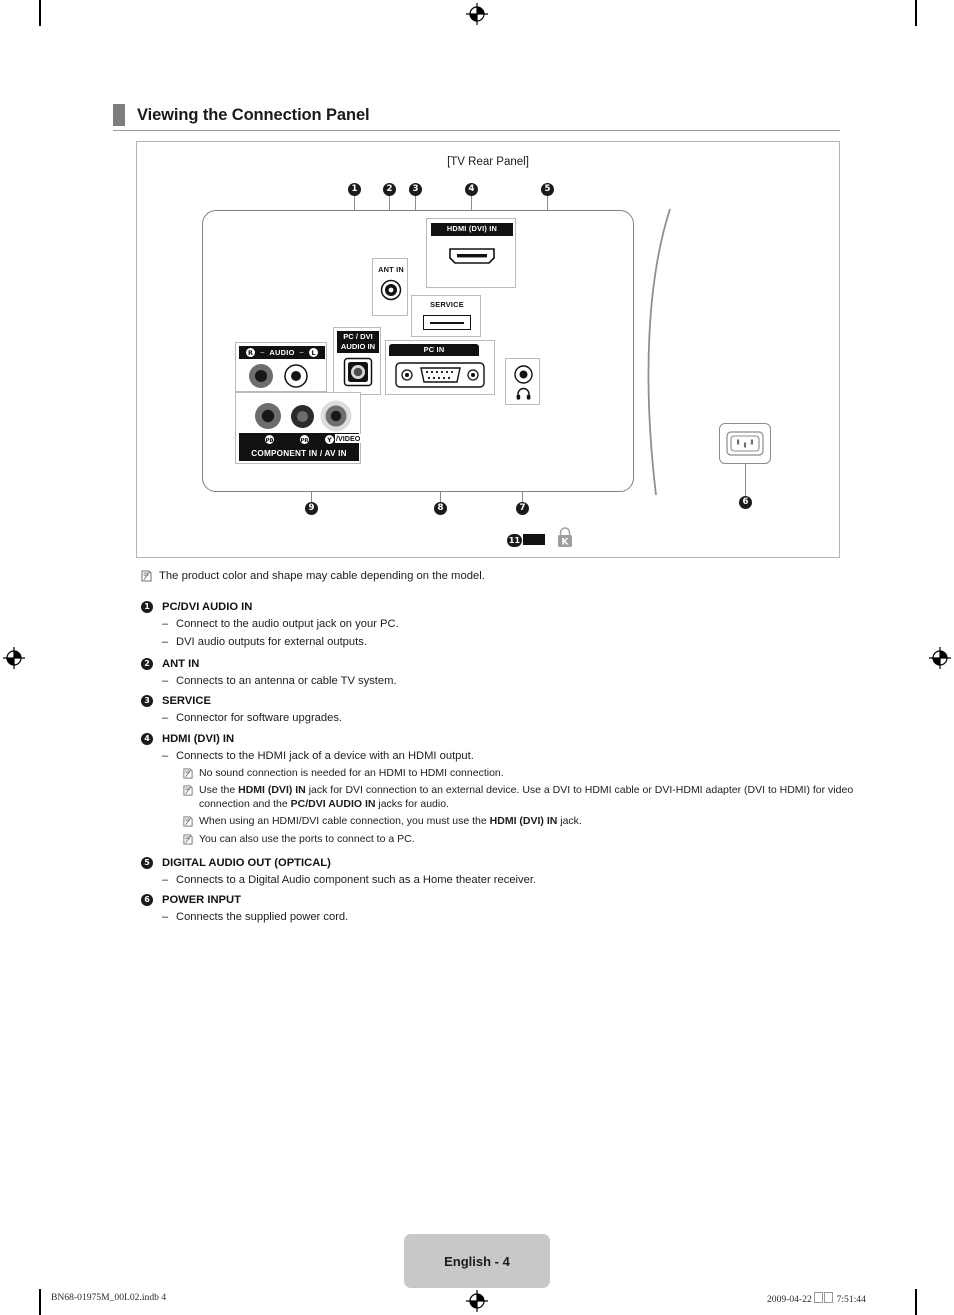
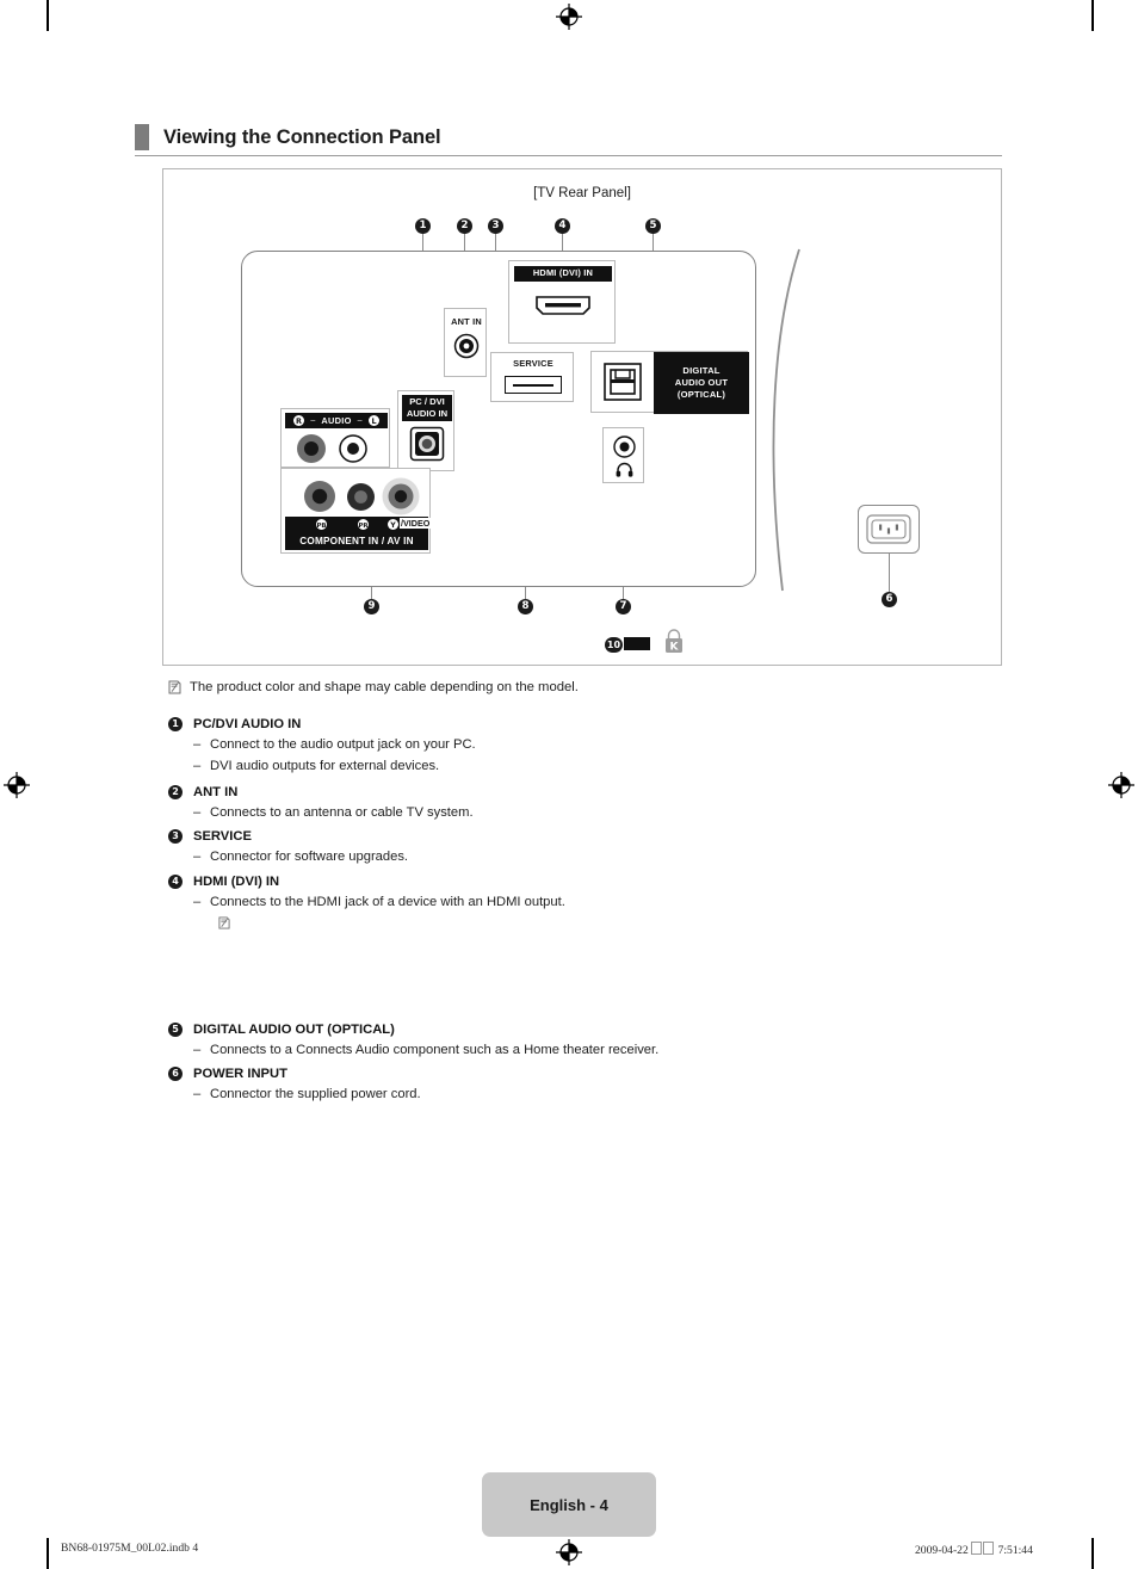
  Viewing the Connection Panel
  [TV Rear Panel]
  1
  2
  3
  4
  5
  6
  7
  8
  9
- 11
+ 10
  K
  HDMI (DVI) IN
  ANT IN
  SERVICE
+ DIGITAL
+ AUDIO OUT
+ (OPTICAL)
  PC / DVI
  AUDIO IN
- PC IN
  R
  AUDIO
  L
  /VIDEO
  COMPONENT IN / AV IN
  The product color and shape may cable depending on the model.
  1
  PC/DVI AUDIO IN
  –
  Connect to the audio output jack on your PC.
  –
- DVI audio outputs for external outputs.
+ DVI audio outputs for external devices.
  2
  ANT IN
  –
  Connects to an antenna or cable TV system.
  3
  SERVICE
  –
  Connector for software upgrades.
  4
  HDMI (DVI) IN
  –
  Connects to the HDMI jack of a device with an HDMI output.
- No sound connection is needed for an HDMI to HDMI connection.
- Use the HDMI (DVI) IN jack for DVI connection to an external device. Use a DVI to HDMI cable or DVI-HDMI adapter (DVI to HDMI) for video connection and the PC/DVI AUDIO IN jacks for audio.
- When using an HDMI/DVI cable connection, you must use the HDMI (DVI) IN jack.
- You can also use the ports to connect to a PC.
  5
  DIGITAL AUDIO OUT (OPTICAL)
  –
- Connects to a Digital Audio component such as a Home theater receiver.
+ Connects to a Connects Audio component such as a Home theater receiver.
  6
  POWER INPUT
  –
- Connects the supplied power cord.
+ Connector the supplied power cord.
  English - 4
  BN68-01975M_00L02.indb 4
  2009-04-22 7:51:44
